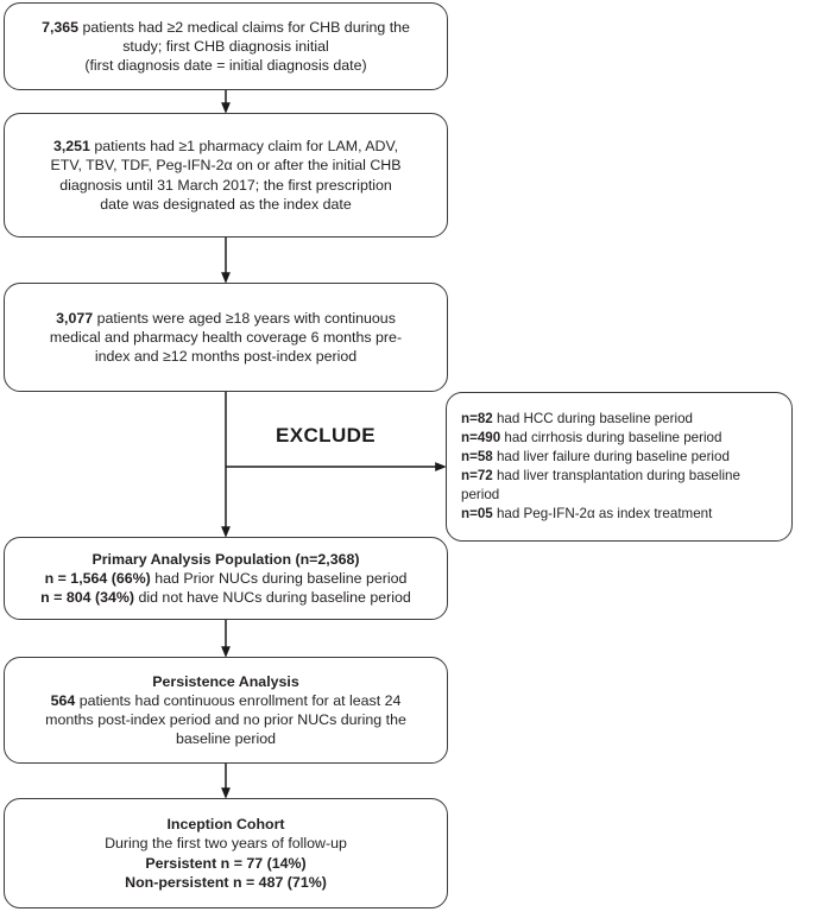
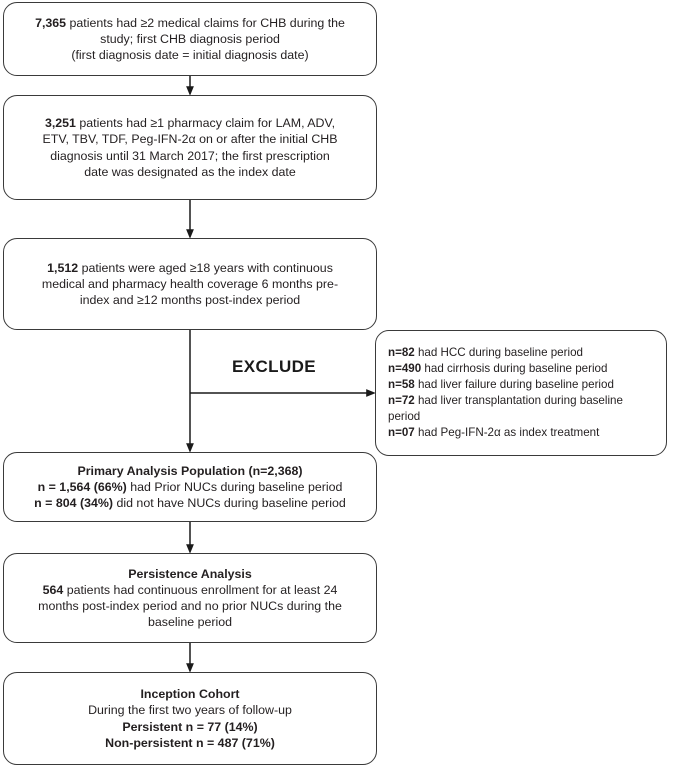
  7,365 patients had ≥2 medical claims for CHB during the
- study; first CHB diagnosis initial
+ study; first CHB diagnosis period
  (first diagnosis date = initial diagnosis date)
  3,251 patients had ≥1 pharmacy claim for LAM, ADV,
  ETV, TBV, TDF, Peg-IFN-2α on or after the initial CHB
  diagnosis until 31 March 2017; the first prescription
  date was designated as the index date
- 3,077 patients were aged ≥18 years with continuous
+ 1,512 patients were aged ≥18 years with continuous
  medical and pharmacy health coverage 6 months pre-
  index and ≥12 months post-index period
  EXCLUDE
  n=82 had HCC during baseline period
  n=490 had cirrhosis during baseline period
  n=58 had liver failure during baseline period
  n=72 had liver transplantation during baseline
  period
- n=05 had Peg-IFN-2α as index treatment
+ n=07 had Peg-IFN-2α as index treatment
  Primary Analysis Population (n=2,368)
  n = 1,564 (66%) had Prior NUCs during baseline period
  n = 804 (34%) did not have NUCs during baseline period
  Persistence Analysis
  564 patients had continuous enrollment for at least 24
  months post-index period and no prior NUCs during the
  baseline period
  Inception Cohort
  During the first two years of follow-up
  Persistent n = 77 (14%)
  Non-persistent n = 487 (71%)
